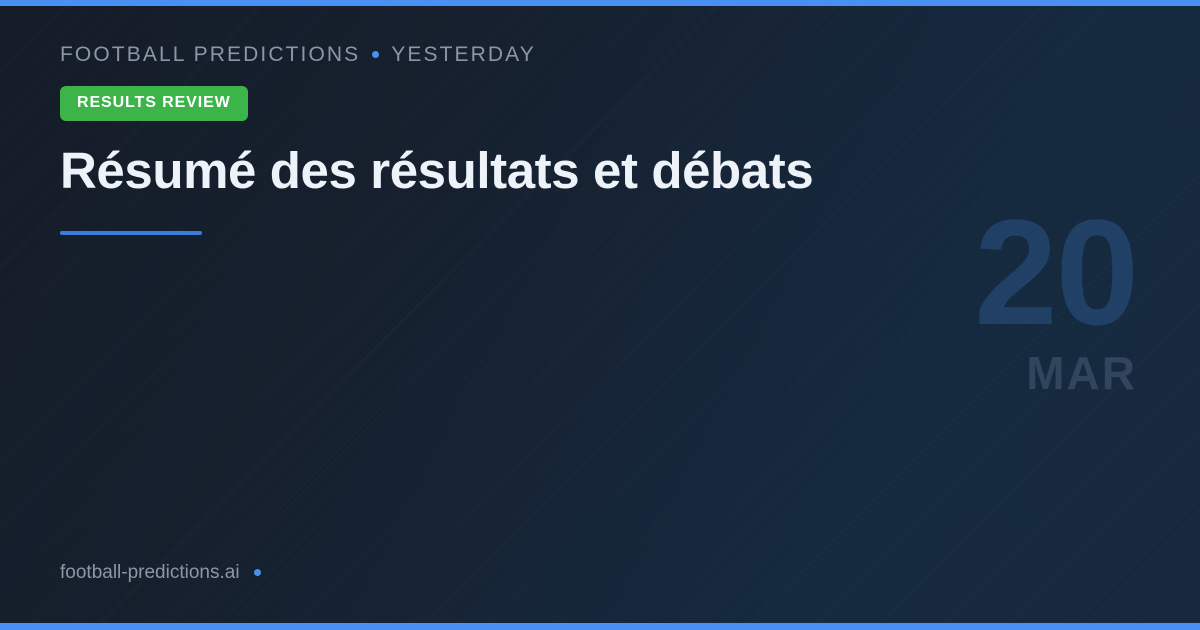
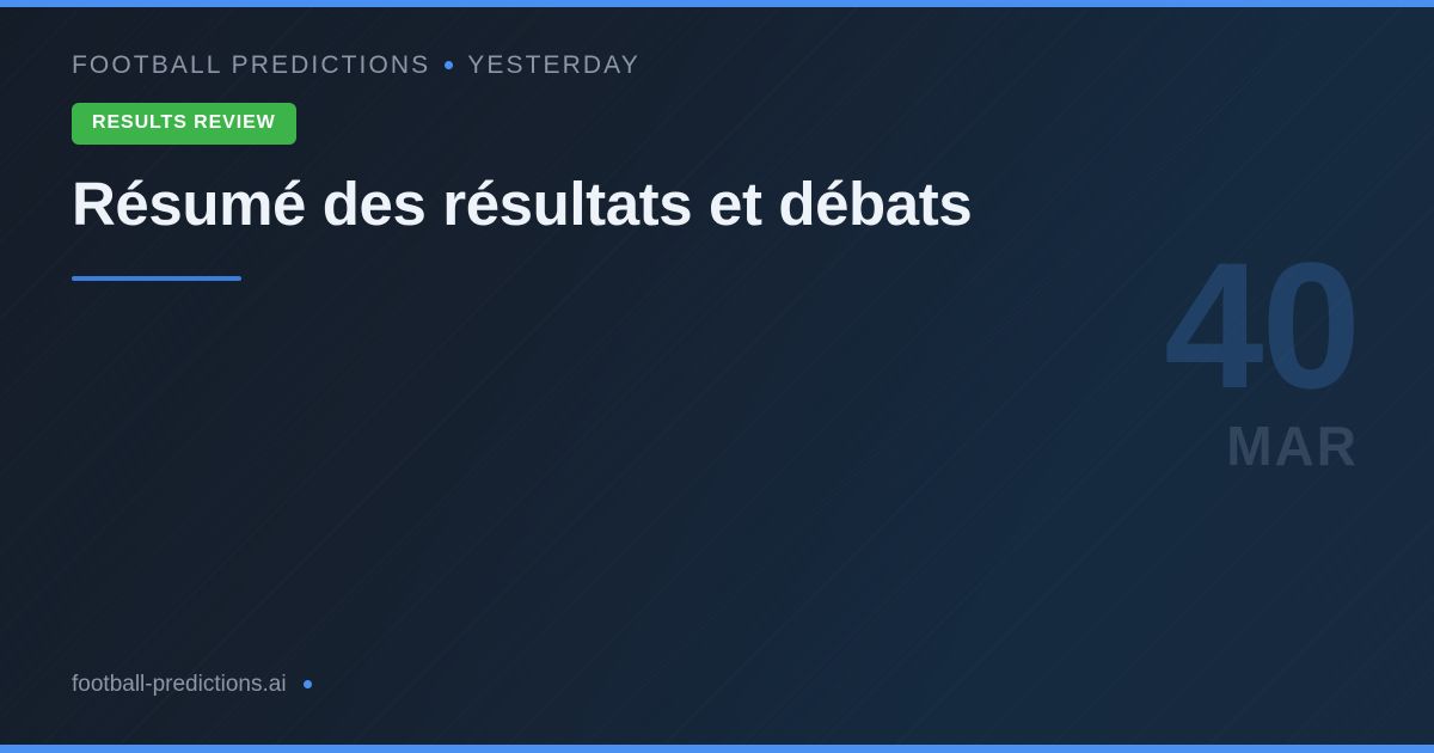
- 20
+ 40
  MAR
  FOOTBALL PREDICTIONS
  YESTERDAY
  RESULTS REVIEW
  Résumé des résultats et débats
  football-predictions.ai
